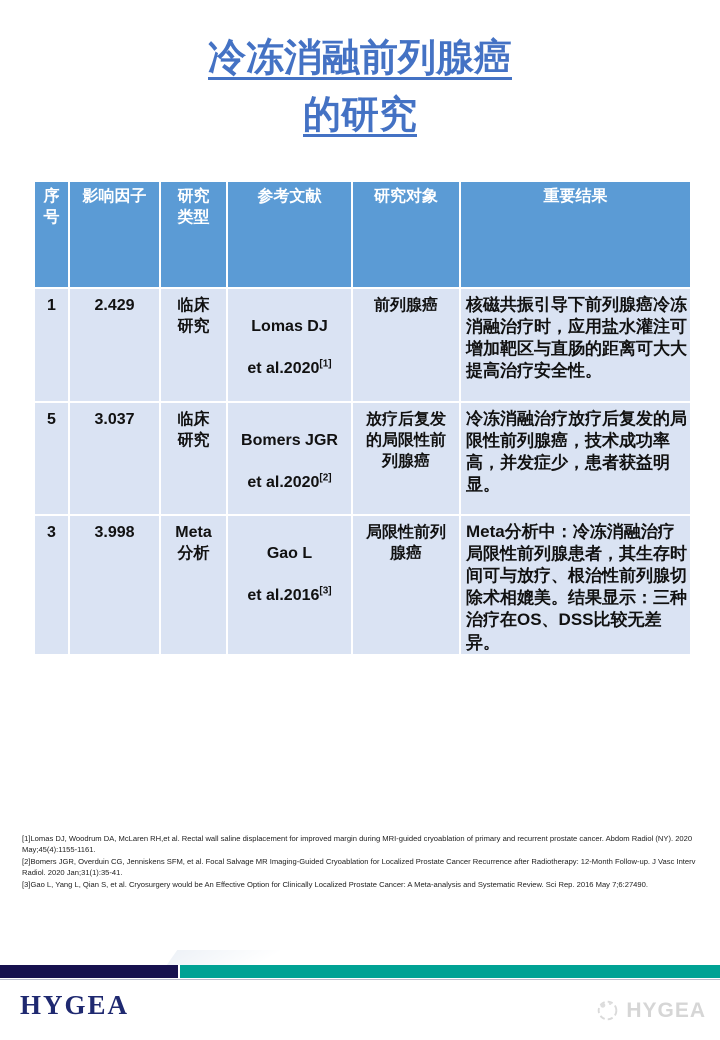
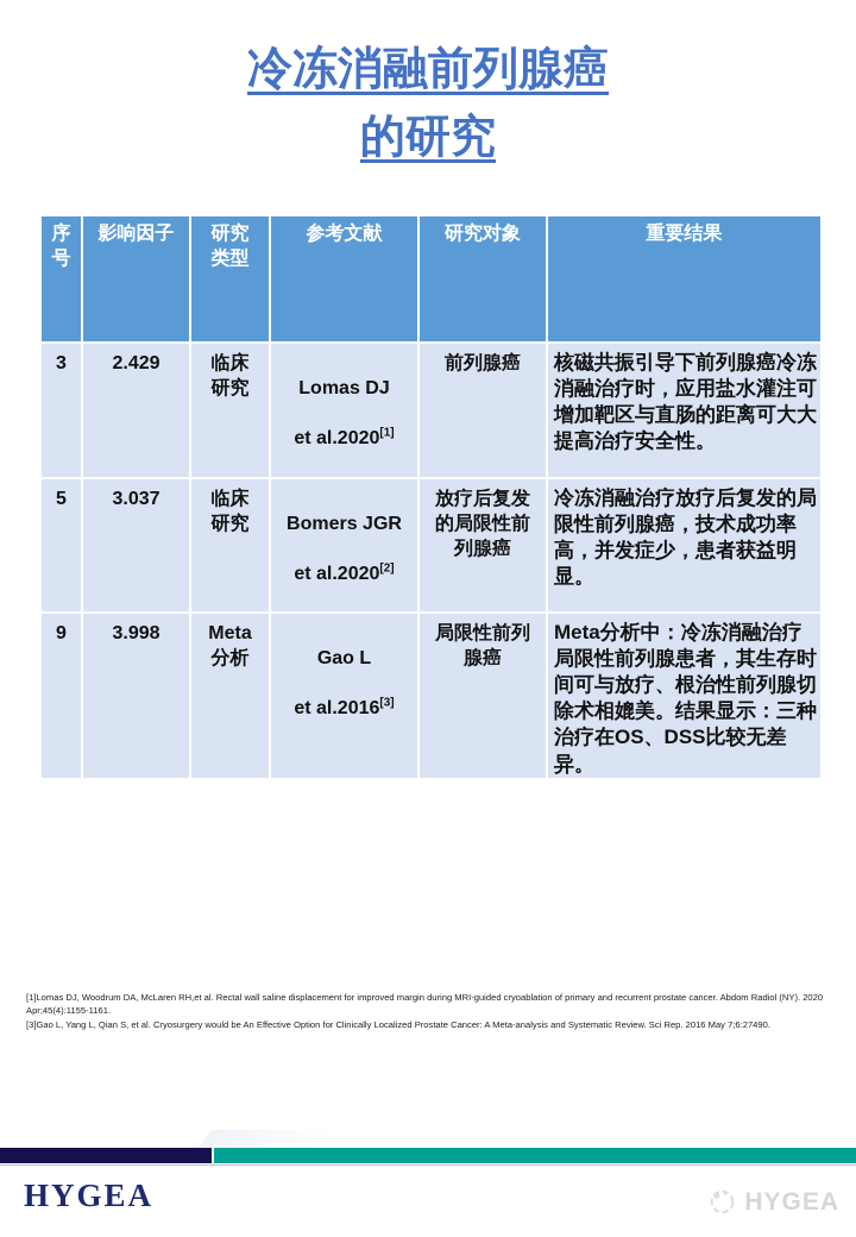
  冷冻消融前列腺癌
  的研究
  序 号	影响因子	研究 类型	参考文献	研究对象	重要结果
- 1	2.429	临床 研究	Lomas DJ et al.2020[1]	前列腺癌	核磁共振引导下前列腺癌冷冻消融治疗时，应用盐水灌注可增加靶区与直肠的距离可大大提高治疗安全性。
+ 3	2.429	临床 研究	Lomas DJ et al.2020[1]	前列腺癌	核磁共振引导下前列腺癌冷冻消融治疗时，应用盐水灌注可增加靶区与直肠的距离可大大提高治疗安全性。
  5	3.037	临床 研究	Bomers JGR et al.2020[2]	放疗后复发 的局限性前 列腺癌	冷冻消融治疗放疗后复发的局限性前列腺癌，技术成功率高，并发症少，患者获益明显。
- 3	3.998	Meta 分析	Gao L et al.2016[3]	局限性前列 腺癌	Meta分析中：冷冻消融治疗局限性前列腺患者，其生存时间可与放疗、根治性前列腺切除术相媲美。结果显示：三种治疗在OS、DSS比较无差异。
+ 9	3.998	Meta 分析	Gao L et al.2016[3]	局限性前列 腺癌	Meta分析中：冷冻消融治疗局限性前列腺患者，其生存时间可与放疗、根治性前列腺切除术相媲美。结果显示：三种治疗在OS、DSS比较无差异。
- [1]Lomas DJ, Woodrum DA, McLaren RH,et al. Rectal wall saline displacement for improved margin during MRI-guided cryoablation of primary and recurrent prostate cancer. Abdom Radiol (NY). 2020 May;45(4):1155-1161.
+ [1]Lomas DJ, Woodrum DA, McLaren RH,et al. Rectal wall saline displacement for improved margin during MRI-guided cryoablation of primary and recurrent prostate cancer. Abdom Radiol (NY). 2020 Apr;45(4):1155-1161.
- [2]Bomers JGR, Overduin CG, Jenniskens SFM, et al. Focal Salvage MR Imaging-Guided Cryoablation for Localized Prostate Cancer Recurrence after Radiotherapy: 12-Month Follow-up. J Vasc Interv Radiol. 2020 Jan;31(1):35-41.
  [3]Gao L, Yang L, Qian S, et al. Cryosurgery would be An Effective Option for Clinically Localized Prostate Cancer: A Meta-analysis and Systematic Review. Sci Rep. 2016 May 7;6:27490.
  HYGEA
  HYGEA
